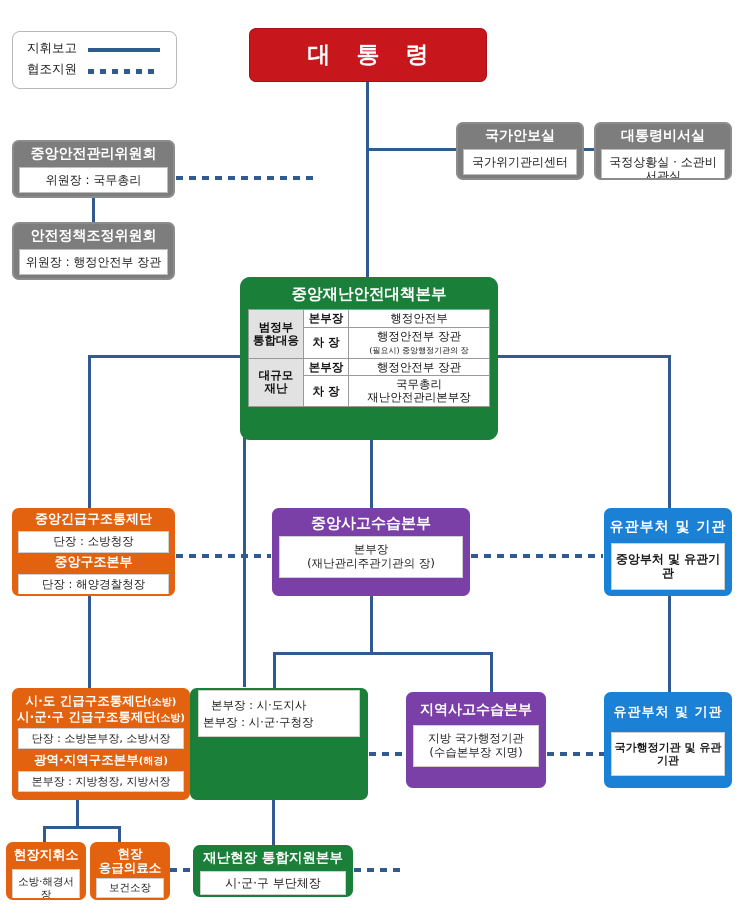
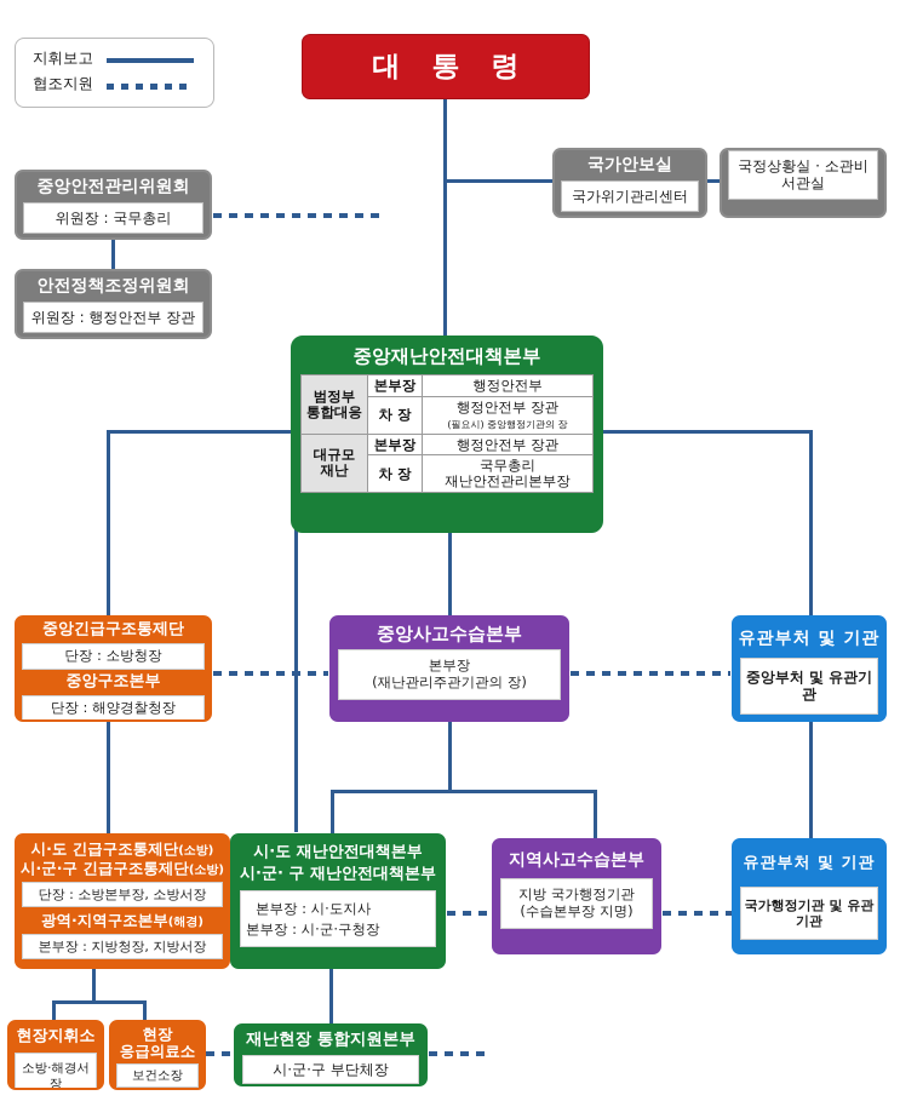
  지휘보고
  협조지원
  대 통 령
  국가안보실
  국가위기관리센터
- 대통령비서실
  국정상황실 · 소관비서관실
  중앙안전관리위원회
  위원장 : 국무총리
  안전정책조정위원회
  위원장 : 행정안전부 장관
  중앙재난안전대책본부
  범정부 통합대응	본부장	행정안전부
  차 장	행정안전부 장관 (필요시) 중앙행정기관의 장
  대규모 재난	본부장	행정안전부 장관
  차 장	국무총리 재난안전관리본부장
  중앙긴급구조통제단
  단장 : 소방청장
  중앙구조본부
  단장 : 해양경찰청장
  중앙사고수습본부
  본부장
  (재난관리주관기관의 장)
  유관부처 및 기관
  중앙부처 및 유관기관
  시·도 긴급구조통제단(소방)
  시·군·구 긴급구조통제단(소방)
  단장 : 소방본부장, 소방서장
  광역·지역구조본부(해경)
  본부장 : 지방청장, 지방서장
+ 시·도 재난안전대책본부
+ 시·군· 구 재난안전대책본부
  본부장 : 시·도지사
  본부장 : 시·군·구청장
  지역사고수습본부
  지방 국가행정기관
  (수습본부장 지명)
  유관부처 및 기관
  국가행정기관 및 유관기관
  현장지휘소
  소방·해경서장
  현장
  응급의료소
  보건소장
  재난현장 통합지원본부
  시·군·구 부단체장
